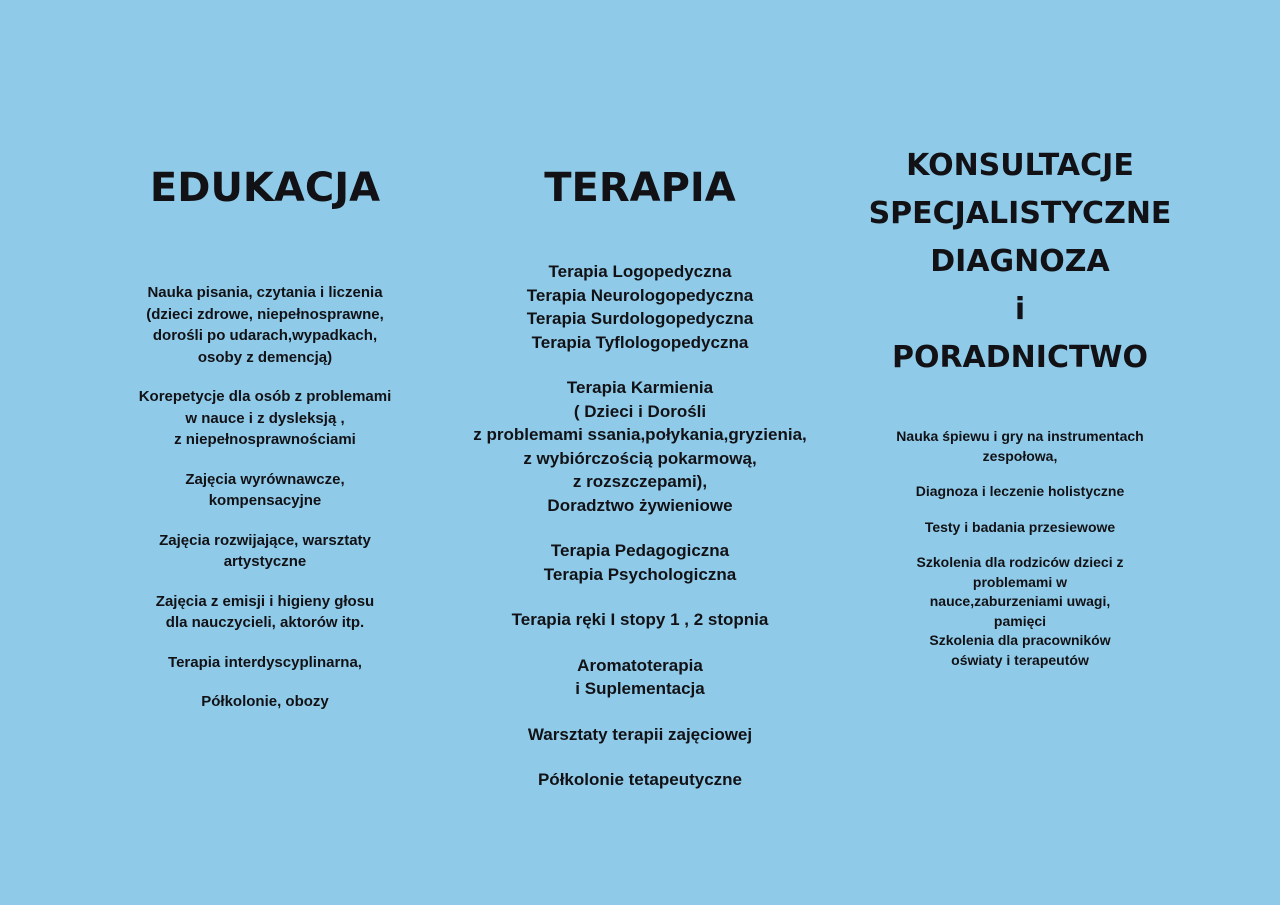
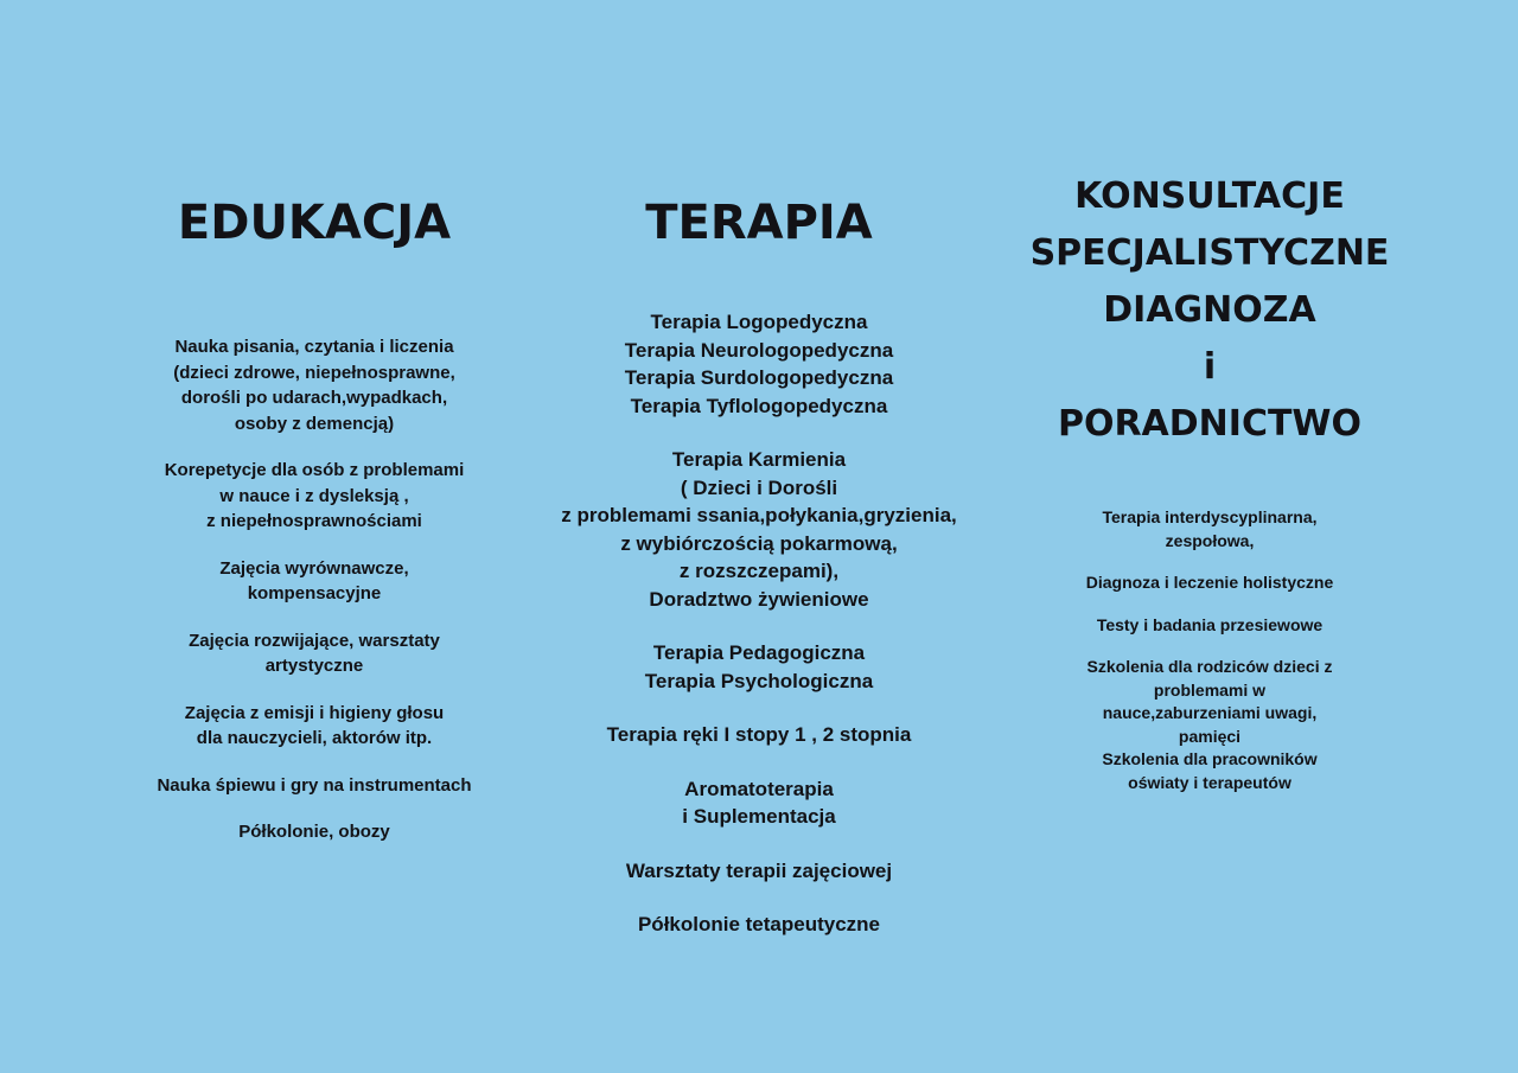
  EDUKACJA
  Nauka pisania, czytania i liczenia
  (dzieci zdrowe, niepełnosprawne,
  dorośli po udarach,wypadkach,
  osoby z demencją)
  Korepetycje dla osób z problemami
  w nauce i z dysleksją ,
  z niepełnosprawnościami
  Zajęcia wyrównawcze,
  kompensacyjne
  Zajęcia rozwijające, warsztaty
  artystyczne
  Zajęcia z emisji i higieny głosu
  dla nauczycieli, aktorów itp.
- Terapia interdyscyplinarna,
+ Nauka śpiewu i gry na instrumentach
  Półkolonie, obozy
  TERAPIA
  Terapia Logopedyczna
  Terapia Neurologopedyczna
  Terapia Surdologopedyczna
  Terapia Tyflologopedyczna
  Terapia Karmienia
  ( Dzieci i Dorośli
  z problemami ssania,połykania,gryzienia,
  z wybiórczością pokarmową,
  z rozszczepami),
  Doradztwo żywieniowe
  Terapia Pedagogiczna
  Terapia Psychologiczna
  Terapia ręki I stopy 1 , 2 stopnia
  Aromatoterapia
  i Suplementacja
  Warsztaty terapii zajęciowej
  Półkolonie tetapeutyczne
  KONSULTACJE
  SPECJALISTYCZNE
  DIAGNOZA
  i
  PORADNICTWO
- Nauka śpiewu i gry na instrumentach
+ Terapia interdyscyplinarna,
  zespołowa,
  Diagnoza i leczenie holistyczne
  Testy i badania przesiewowe
  Szkolenia dla rodziców dzieci z
  problemami w
  nauce,zaburzeniami uwagi,
  pamięci
  Szkolenia dla pracowników
  oświaty i terapeutów
